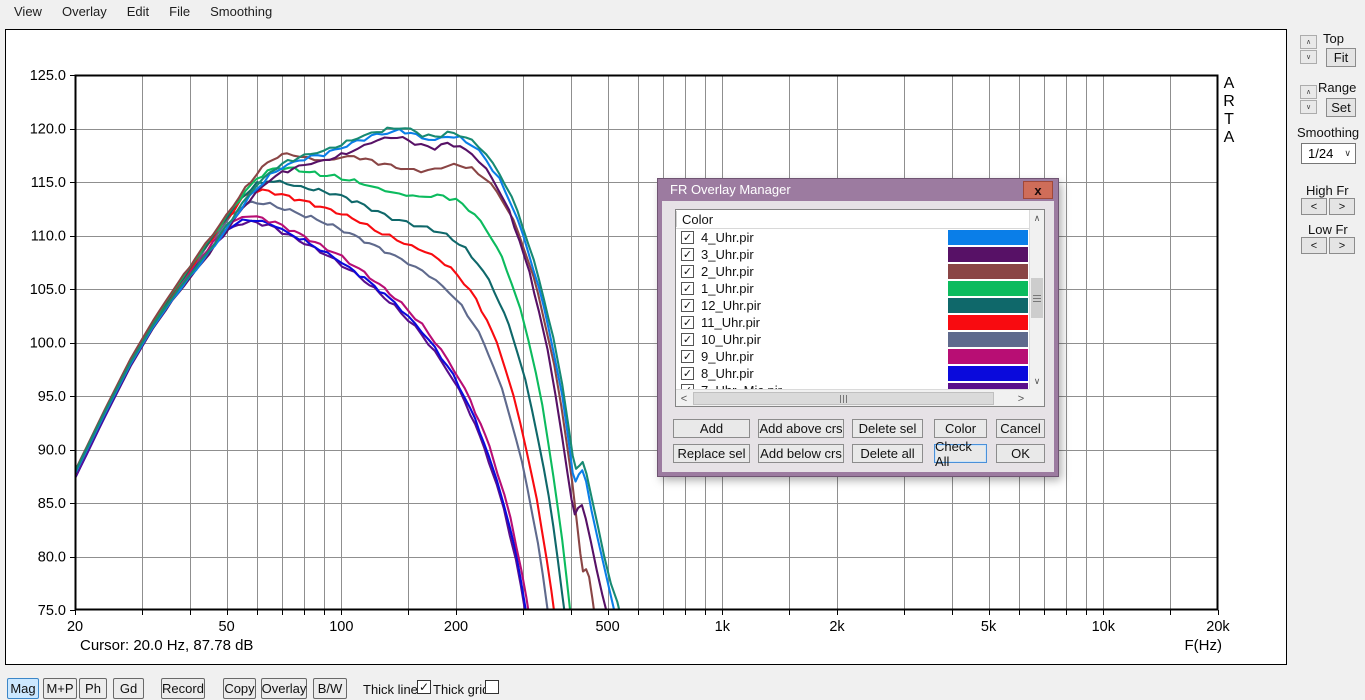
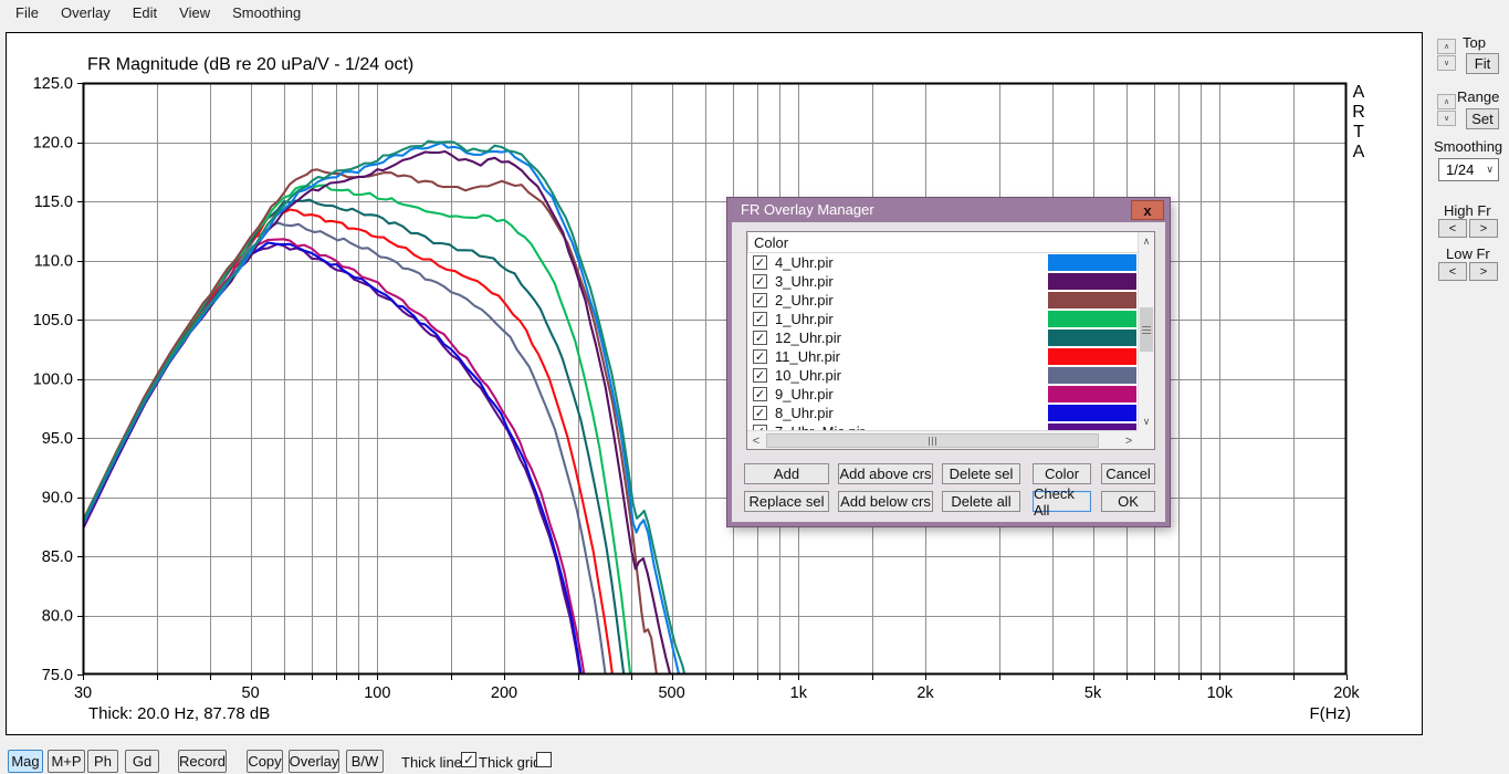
- View
+ File
  Overlay
  Edit
- File
+ View
  Smoothing
+ FR Magnitude (dB re 20 uPa/V - 1/24 oct)
- 20
+ 30
  50
  100
  200
  500
  1k
  2k
  5k
  10k
  20k
  125.0
  120.0
  115.0
  110.0
  105.0
  100.0
  95.0
  90.0
  85.0
  80.0
  75.0
  A
  R
  T
  A
- Cursor: 20.0 Hz, 87.78 dB
+ Thick: 20.0 Hz, 87.78 dB
  F(Hz)
  Top
  Fit
  Range
  Set
  Smoothing
  1/24
  ∨
  High Fr
  <
  >
  Low Fr
  <
  >
  Mag
  M+P
  Ph
  Gd
  Record
  Copy
  Overlay
  B/W
  Thick line
  ✓
  Thick gri
  FR Overlay Manager
  x
  Color
  ✓
  4_Uhr.pir
  ✓
  3_Uhr.pir
  ✓
  2_Uhr.pir
  ✓
  1_Uhr.pir
  ✓
  12_Uhr.pir
  ✓
  11_Uhr.pir
  ✓
  10_Uhr.pir
  ✓
  9_Uhr.pir
  ✓
  8_Uhr.pir
  ∧
  ∨
  <
  >
  Add
  Add above crs
  Delete sel
  Color
  Cancel
  Replace sel
  Add below crs
  Delete all
  Check All
  OK
